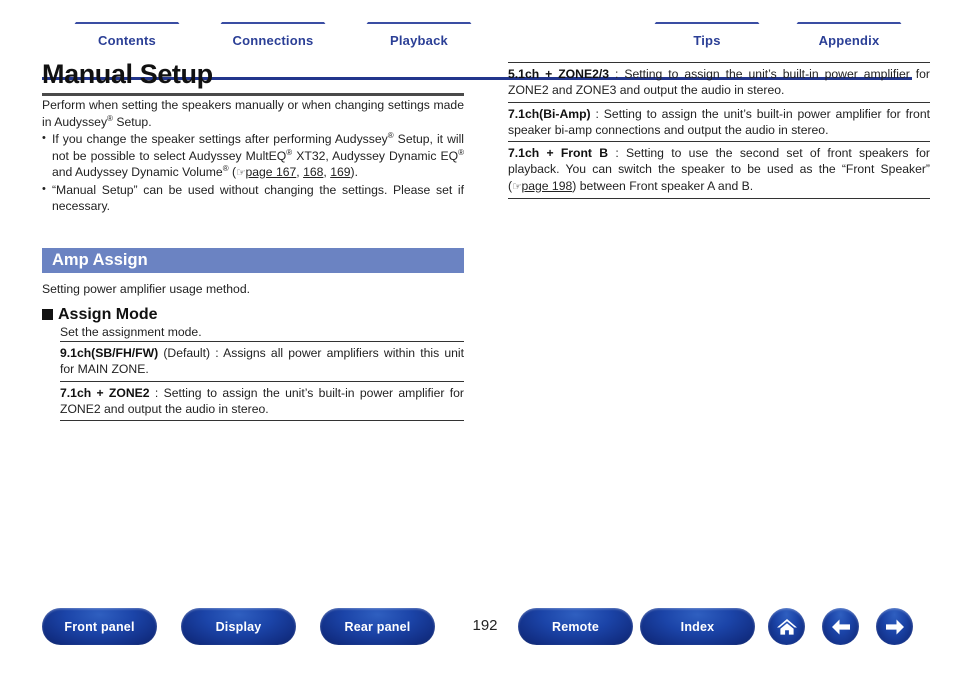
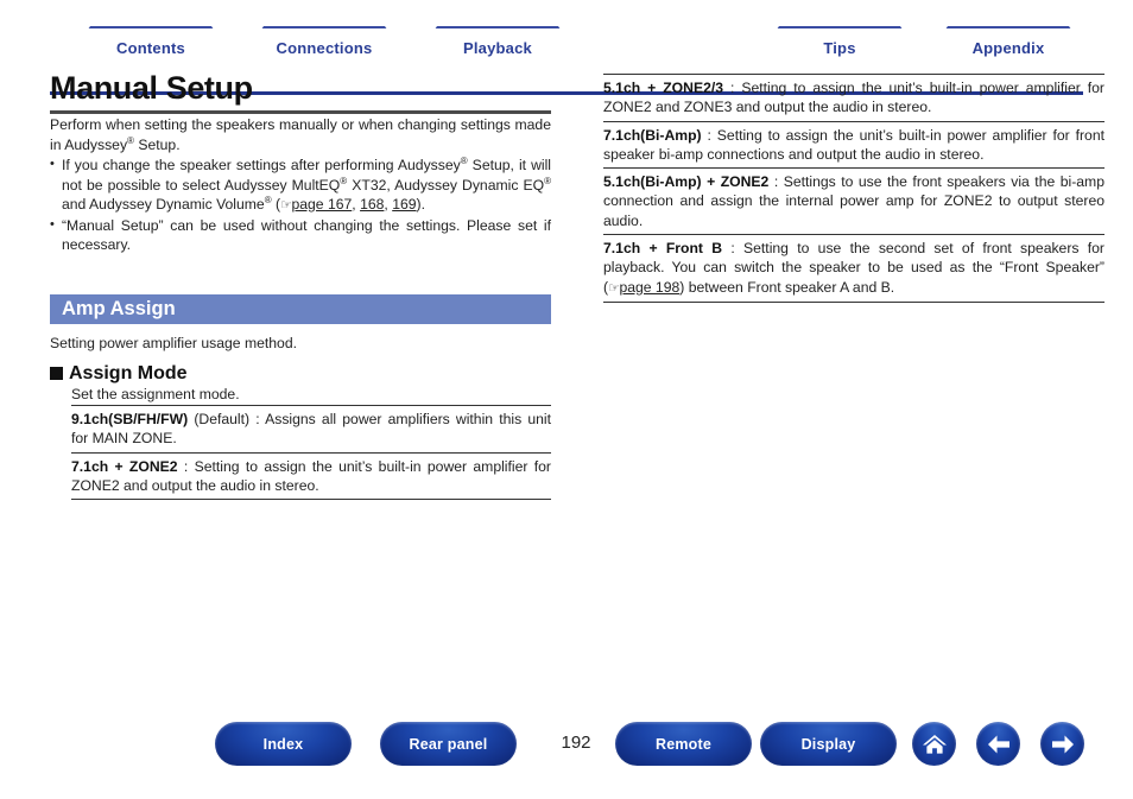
  Contents
  Connections
  Playback
  Tips
  Appendix
  Manual Setup
  Perform when setting the speakers manually or when changing settings made in Audyssey® Setup.
  If you change the speaker settings after performing Audyssey® Setup, it will not be possible to select Audyssey MultEQ® XT32, Audyssey Dynamic EQ® and Audyssey Dynamic Volume® (☞page 167, 168, 169).
  “Manual Setup” can be used without changing the settings. Please set if necessary.
  Amp Assign
  Setting power amplifier usage method.
  Assign Mode
  Set the assignment mode.
  9.1ch(SB/FH/FW) (Default) : Assigns all power amplifiers within this unit for MAIN ZONE.
  7.1ch + ZONE2 : Setting to assign the unit’s built-in power amplifier for ZONE2 and output the audio in stereo.
  5.1ch + ZONE2/3 : Setting to assign the unit’s built-in power amplifier for ZONE2 and ZONE3 and output the audio in stereo.
  7.1ch(Bi-Amp) : Setting to assign the unit’s built-in power amplifier for front speaker bi-amp connections and output the audio in stereo.
+ 5.1ch(Bi-Amp) + ZONE2 : Settings to use the front speakers via the bi-amp connection and assign the internal power amp for ZONE2 to output stereo audio.
  7.1ch + Front B : Setting to use the second set of front speakers for playback. You can switch the speaker to be used as the “Front Speaker” (☞page 198) between Front speaker A and B.
- Front panel
- Display
+ Index
  Rear panel
  192
  Remote
- Index
+ Display
